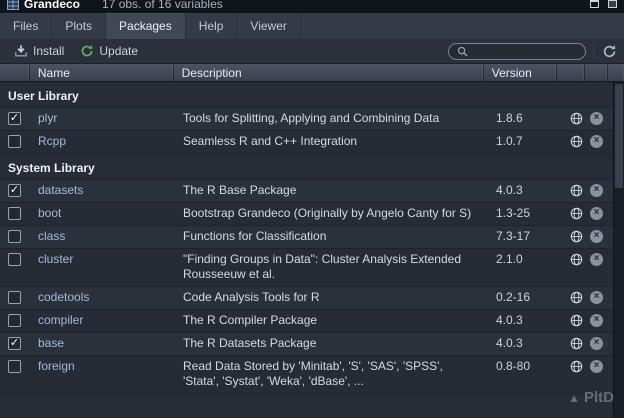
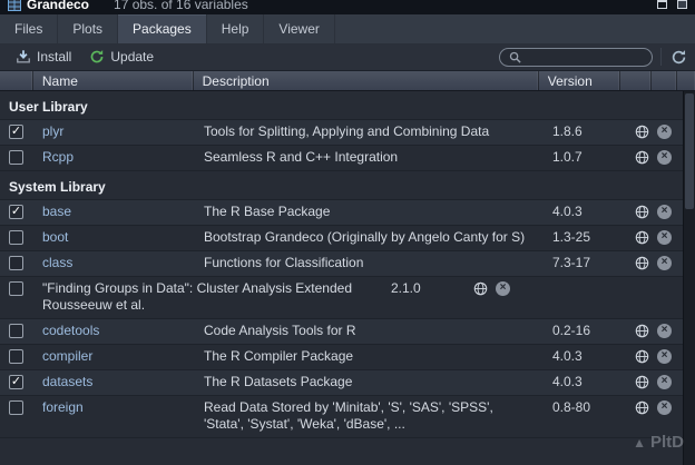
  Grandeco
  17 obs. of 16 variables
  Files
  Plots
  Packages
  Help
  Viewer
  Install
  Update
  Name
  Description
  Version
  User Library
  ✓
  plyr
  Tools for Splitting, Applying and Combining Data
  1.8.6
  ×
  Rcpp
  Seamless R and C++ Integration
  1.0.7
  ×
  System Library
  ✓
- datasets
+ base
  The R Base Package
  4.0.3
  ×
  boot
  Bootstrap Grandeco (Originally by Angelo Canty for S)
  1.3-25
  ×
  class
  Functions for Classification
  7.3-17
  ×
- cluster
  "Finding Groups in Data": Cluster Analysis Extended Rousseeuw et al.
  2.1.0
  ×
  codetools
  Code Analysis Tools for R
  0.2-16
  ×
  compiler
  The R Compiler Package
  4.0.3
  ×
  ✓
- base
+ datasets
  The R Datasets Package
  4.0.3
  ×
  foreign
  Read Data Stored by 'Minitab', 'S', 'SAS', 'SPSS', 'Stata', 'Systat', 'Weka', 'dBase', ...
  0.8-80
  ×
  ▲
  PltD
